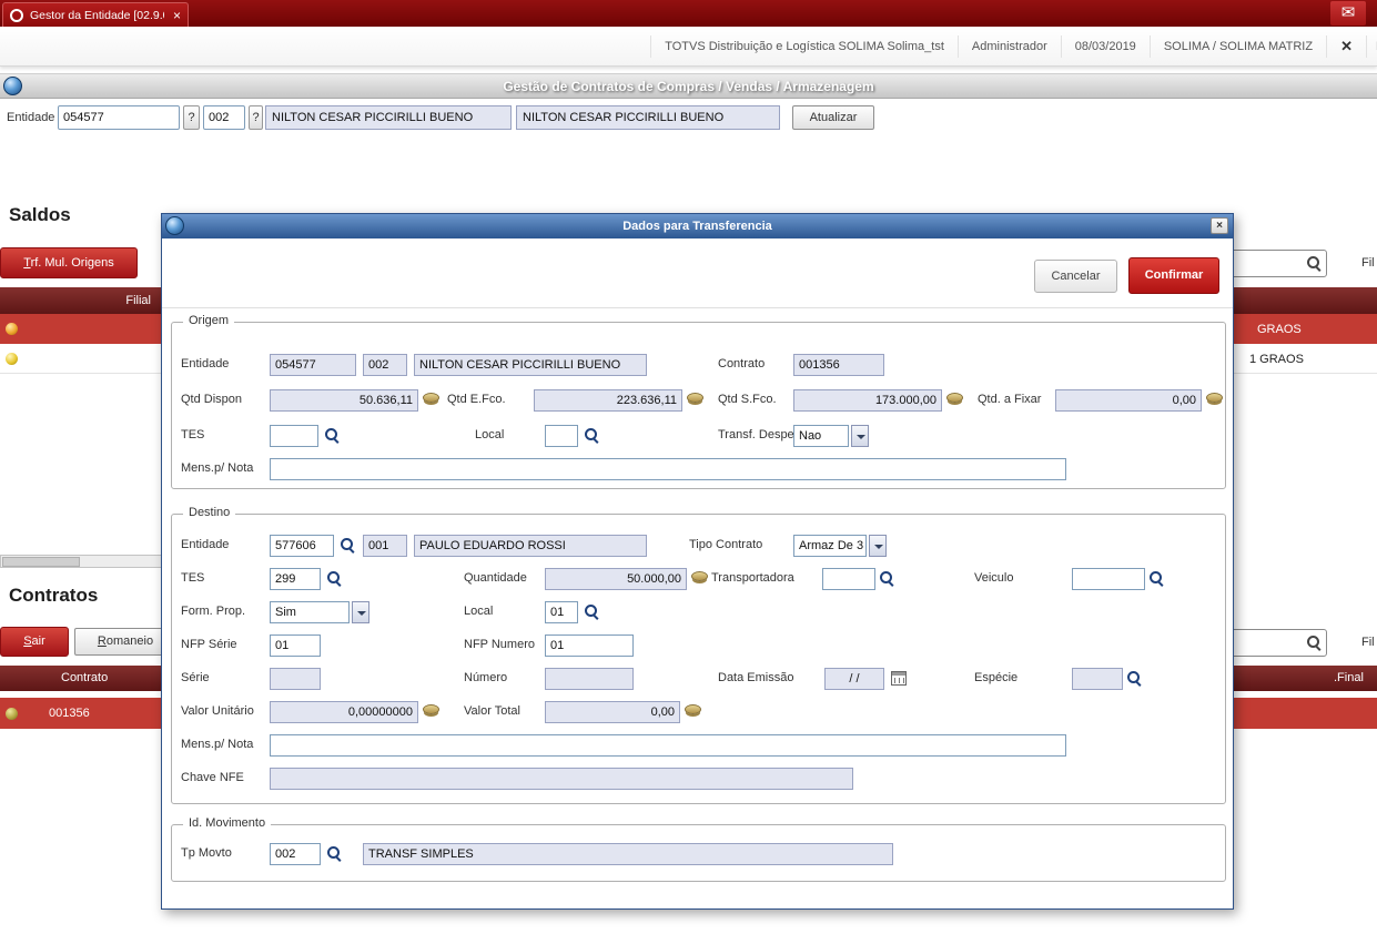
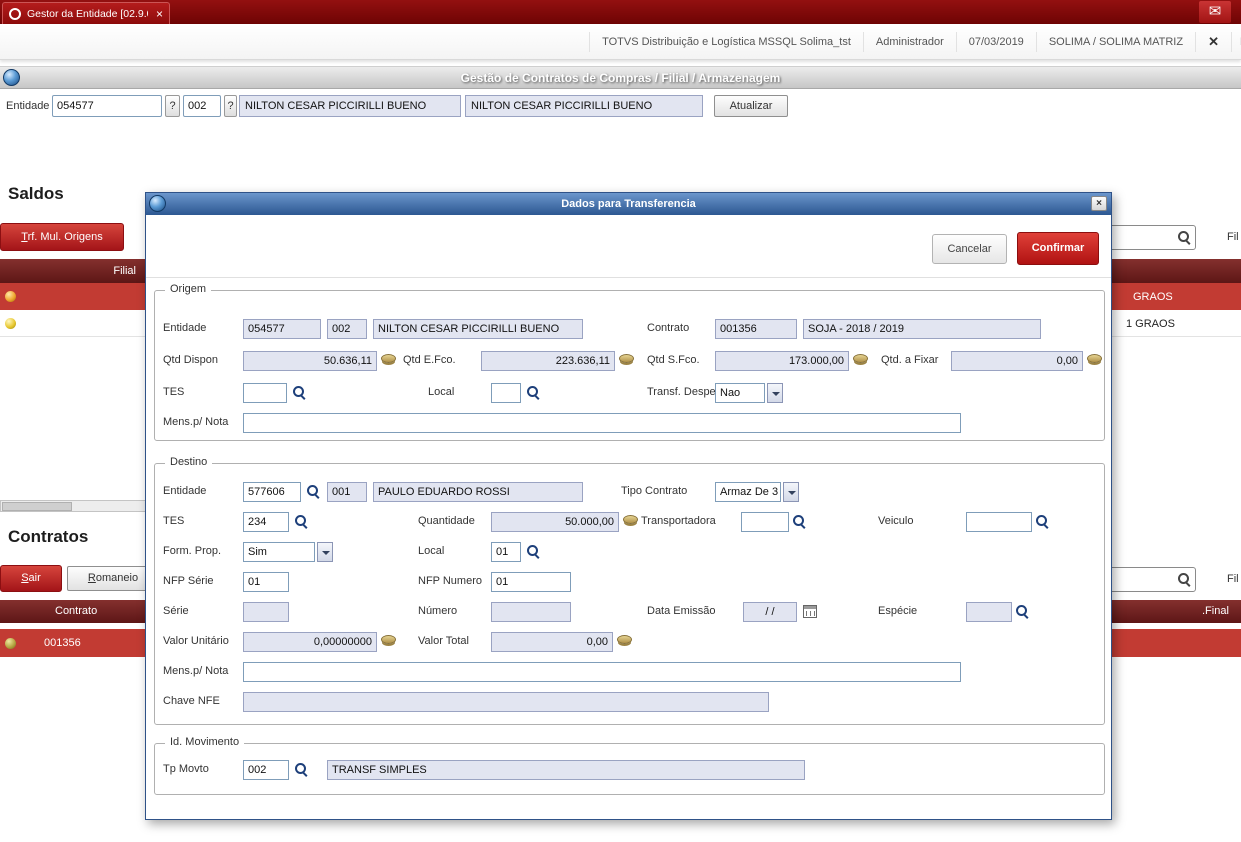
  Gestor da Entidade [02.9.
  ×
  ✉
- TOTVS Distribuição e Logística SOLIMA Solima_tst
+ TOTVS Distribuição e Logística MSSQL Solima_tst
  Administrador
- 08/03/2019
+ 07/03/2019
  SOLIMA / SOLIMA MATRIZ
  ✕
- Gestão de Contratos de Compras / Vendas / Armazenagem
+ Gestão de Contratos de Compras / Filial / Armazenagem
  Entidade
  054577
  ?
  002
  ?
  NILTON CESAR PICCIRILLI BUENO
  NILTON CESAR PICCIRILLI BUENO
  Atualizar
  Saldos
  Trf. Mul. Origens
  Fil
  Filial
  GRAOS
  1 GRAOS
  Contratos
  Sair
  Romaneio
  Fil
  Contrato
  .Final
  001356
  Dados para Transferencia
  ×
  Cancelar
  Confirmar
  Origem
  Entidade
  054577
  002
  NILTON CESAR PICCIRILLI BUENO
  Contrato
  001356
+ SOJA - 2018 / 2019
  Qtd Dispon
  50.636,11
  Qtd E.Fco.
  223.636,11
  Qtd S.Fco.
  173.000,00
  Qtd. a Fixar
  0,00
  TES
  Local
  Transf. Despe
  Nao
  Mens.p/ Nota
  Destino
  Entidade
  577606
  001
  PAULO EDUARDO ROSSI
  Tipo Contrato
  Armaz De 3
  TES
- 299
+ 234
  Quantidade
  50.000,00
  Transportadora
  Veiculo
  Form. Prop.
  Sim
  Local
  01
  NFP Série
  01
  NFP Numero
  01
  Série
  Número
  Data Emissão
  / /
  Espécie
  Valor Unitário
  0,00000000
  Valor Total
  0,00
  Mens.p/ Nota
  Chave NFE
  Id. Movimento
  Tp Movto
  002
  TRANSF SIMPLES
